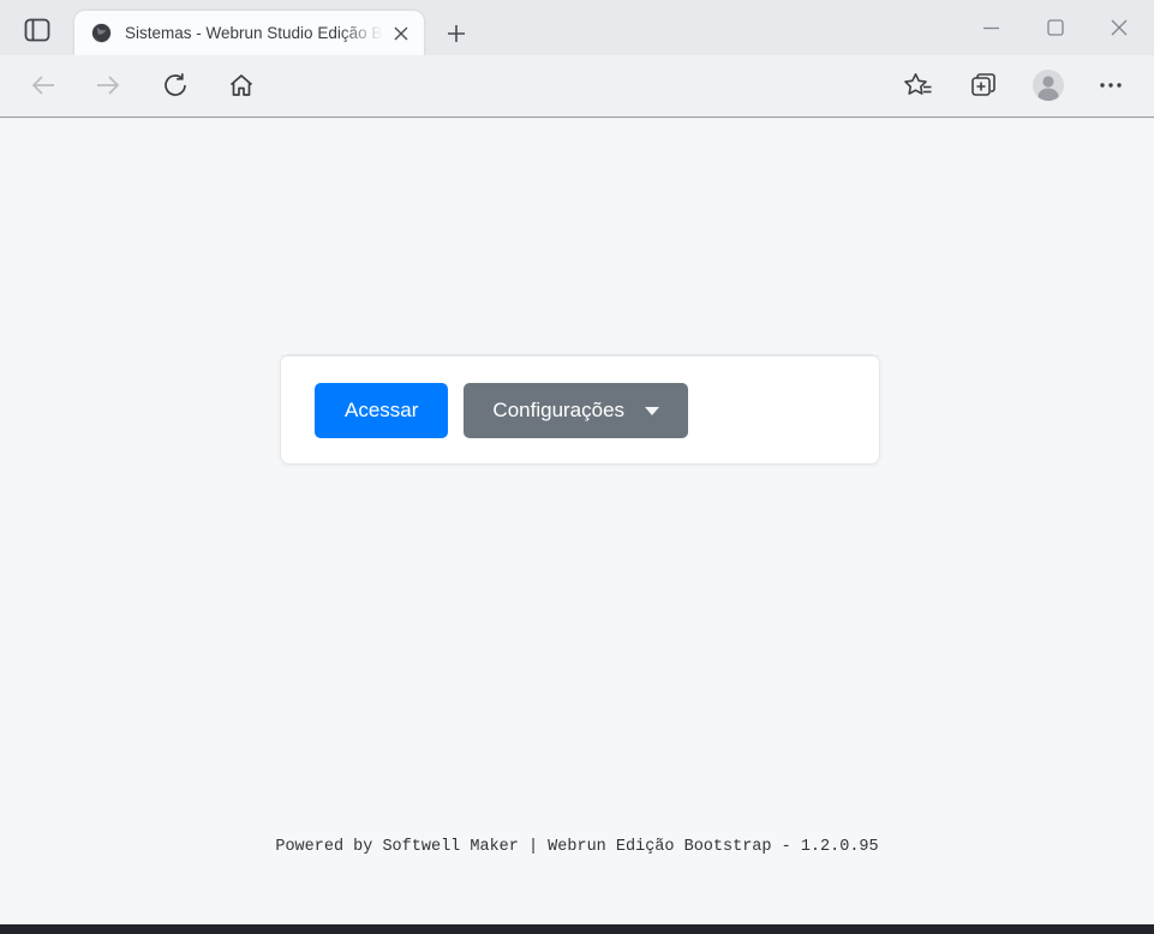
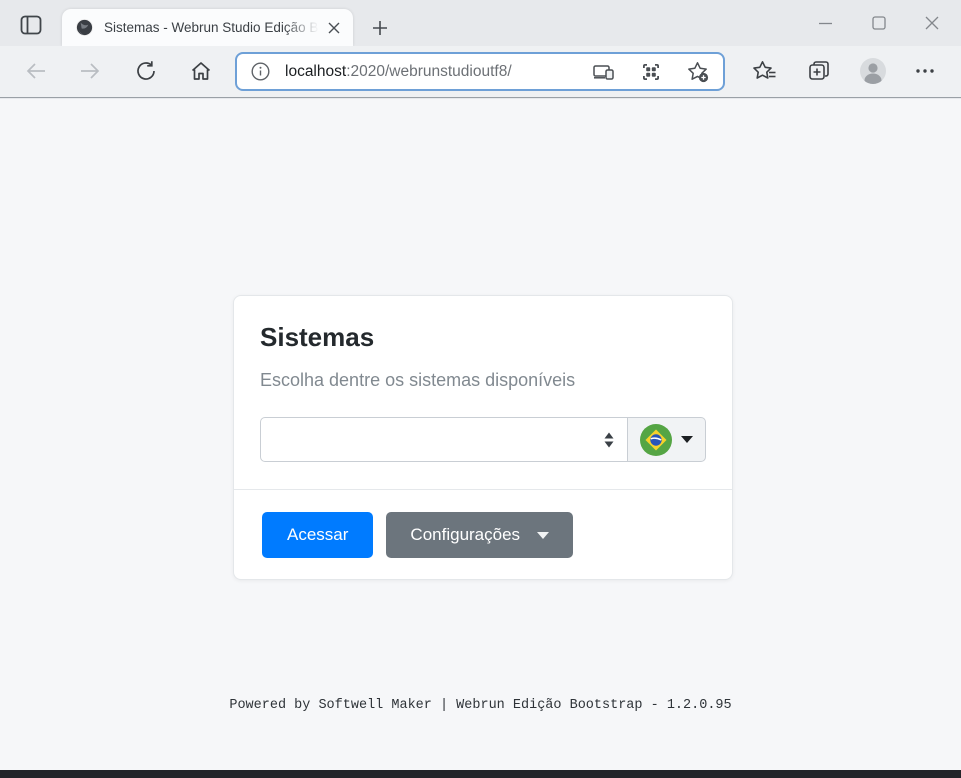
  Sistemas - Webrun Studio Edição Bo
+ localhost:2020/webrunstudioutf8/
+ Sistemas
+ Escolha dentre os sistemas disponíveis
  Acessar
  Configurações
  Powered by Softwell Maker | Webrun Edição Bootstrap - 1.2.0.95
